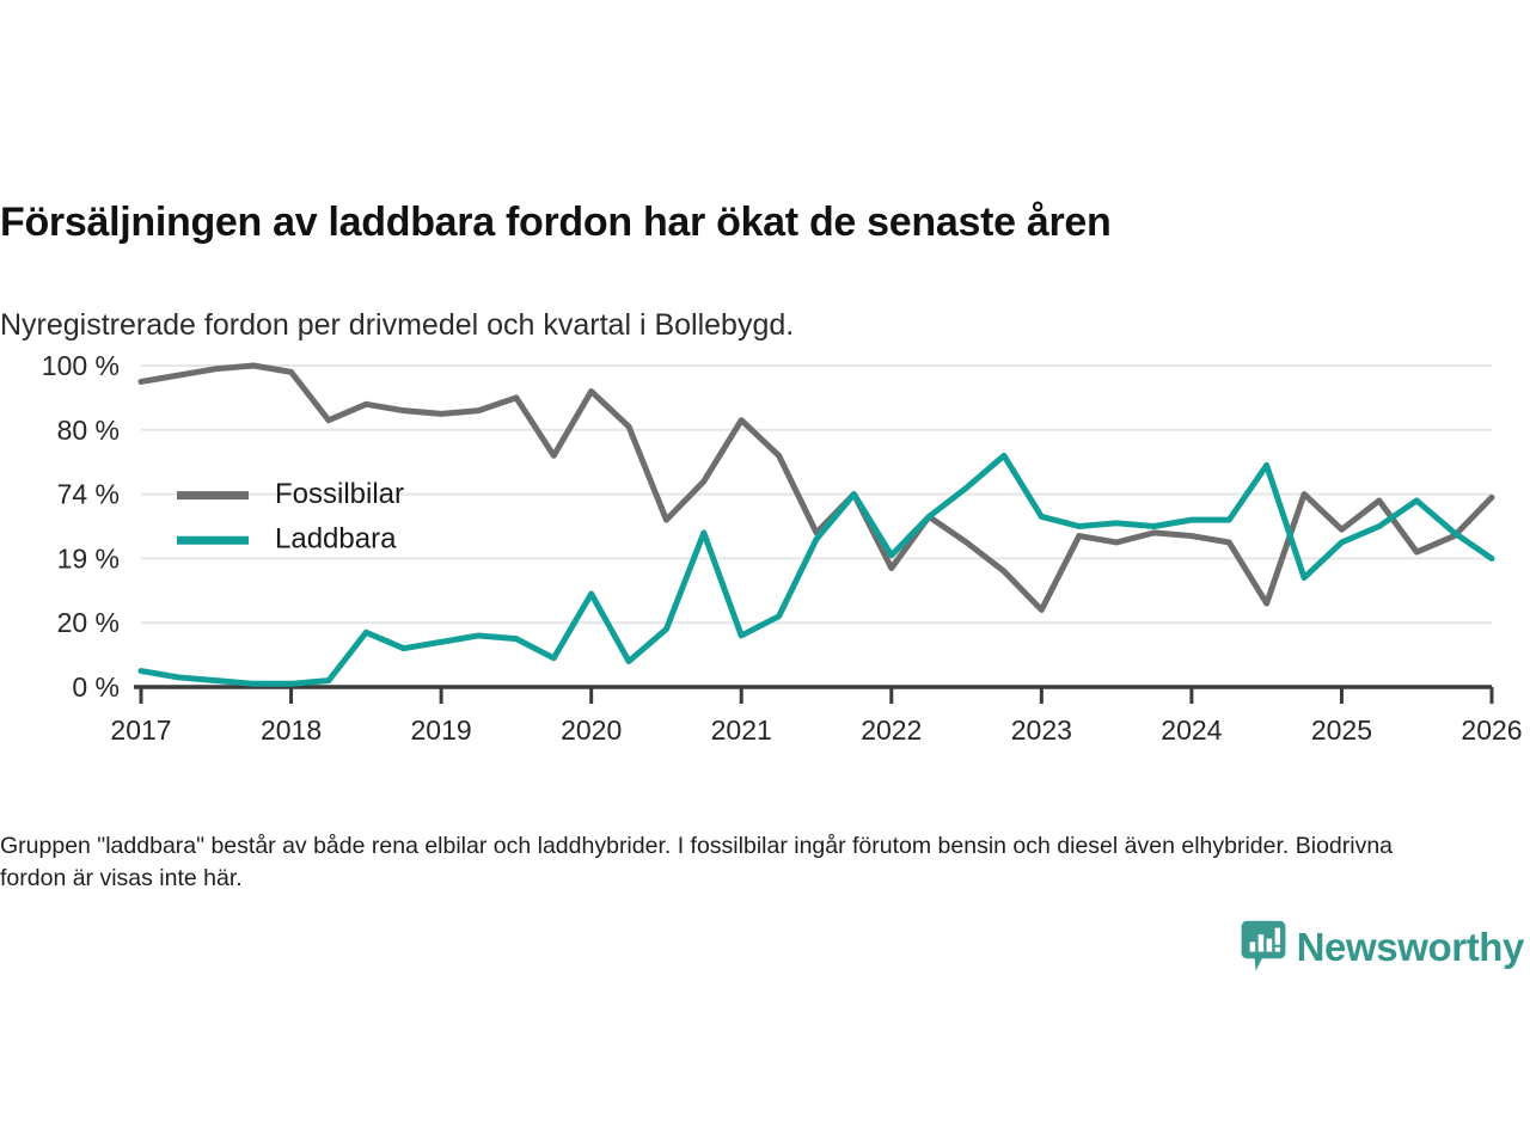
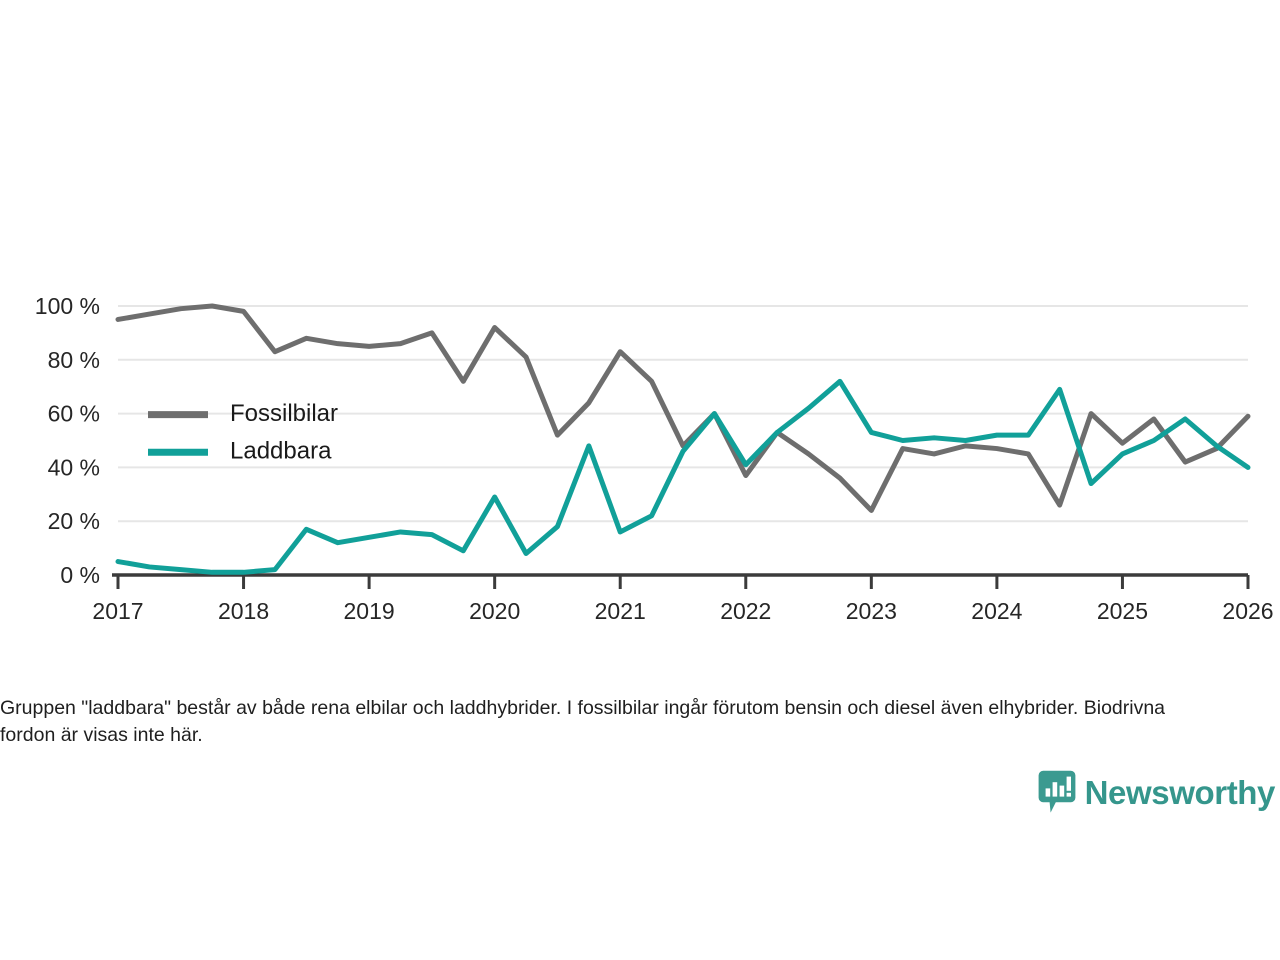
- Försäljningen av laddbara fordon har ökat de senaste åren
- Nyregistrerade fordon per drivmedel och kvartal i Bollebygd.
  0 %
  20 %
- 19 %
+ 40 %
- 74 %
+ 60 %
  80 %
  100 %
  2017
  2018
  2019
  2020
  2021
  2022
  2023
  2024
  2025
  2026
  Fossilbilar
  Laddbara
  Gruppen "laddbara" består av både rena elbilar och laddhybrider. I fossilbilar ingår förutom bensin och diesel även elhybrider. Biodrivna fordon är visas inte här.
  Newsworthy
